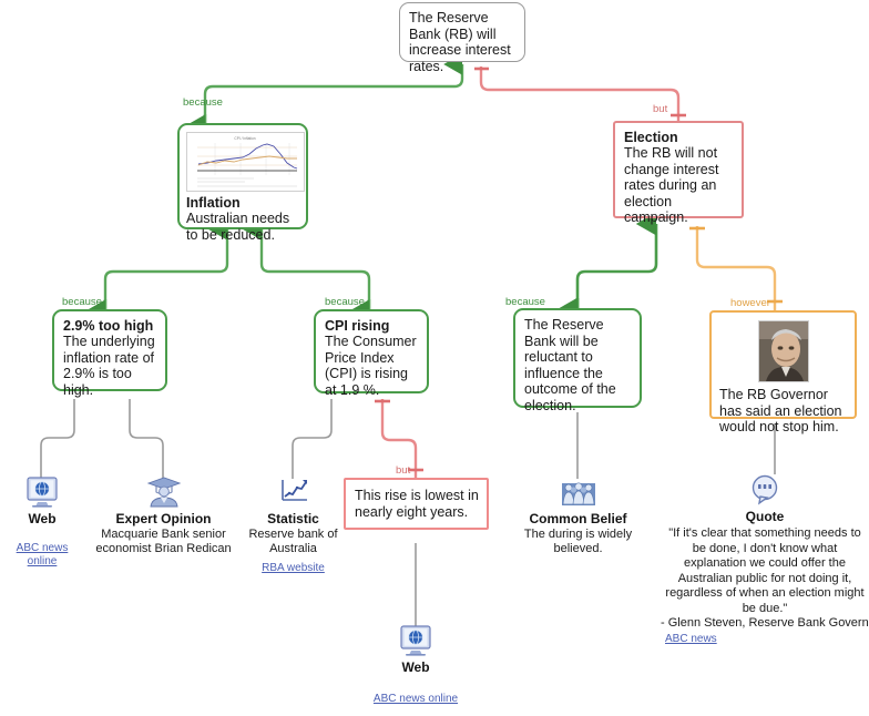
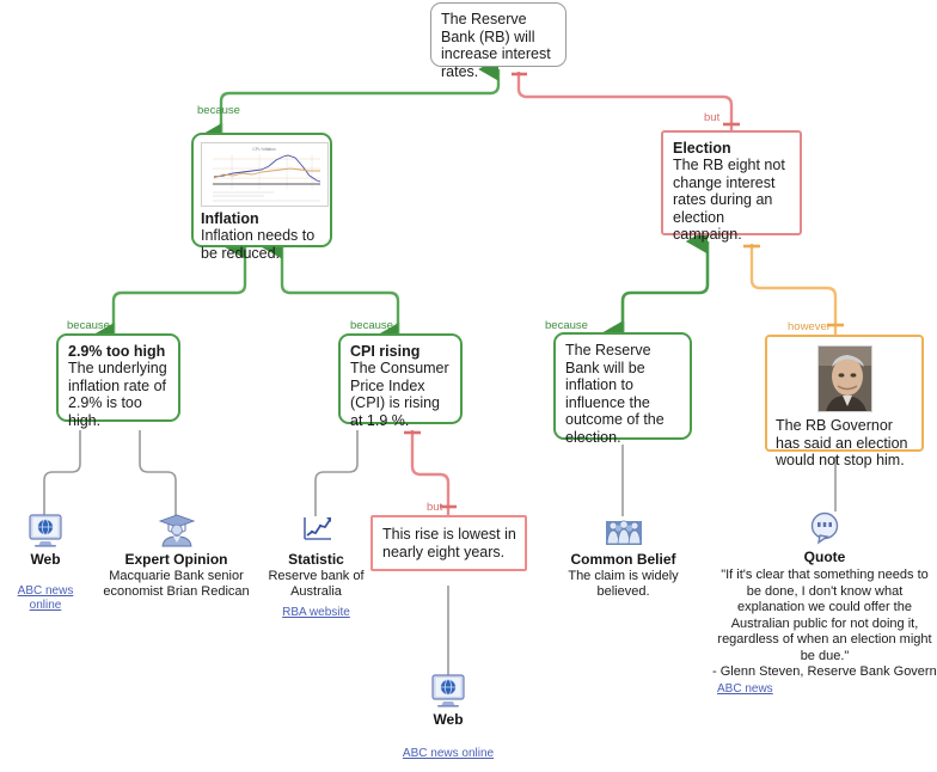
  The Reserve Bank (RB) will increase interest rates.
  because
  but
  because
  because
  because
  however
  but
  Inflation
- Australian needs to be reduced.
+ Inflation needs to be reduced.
  Election
- The RB will not change interest rates during an election campaign.
+ The RB eight not change interest rates during an election campaign.
  2.9% too high
  The underlying inflation rate of 2.9% is too high.
  CPI rising
  The Consumer Price Index (CPI) is rising at 1.9 %.
- The Reserve Bank will be reluctant to influence the outcome of the election.
+ The Reserve Bank will be inflation to influence the outcome of the election.
  The RB Governor has said an election would not stop him.
  This rise is lowest in nearly eight years.
  Web
  ABC news online
  Expert Opinion
  Macquarie Bank senior economist Brian Redican
  Statistic
  Reserve bank of Australia
  RBA website
  Common Belief
- The during is widely believed.
+ The claim is widely believed.
  Quote
  "If it's clear that something needs to be done, I don't know what explanation we could offer the Australian public for not doing it, regardless of when an election might be due."
  - Glenn Steven, Reserve Bank Govern
  ABC news
  Web
  ABC news online
